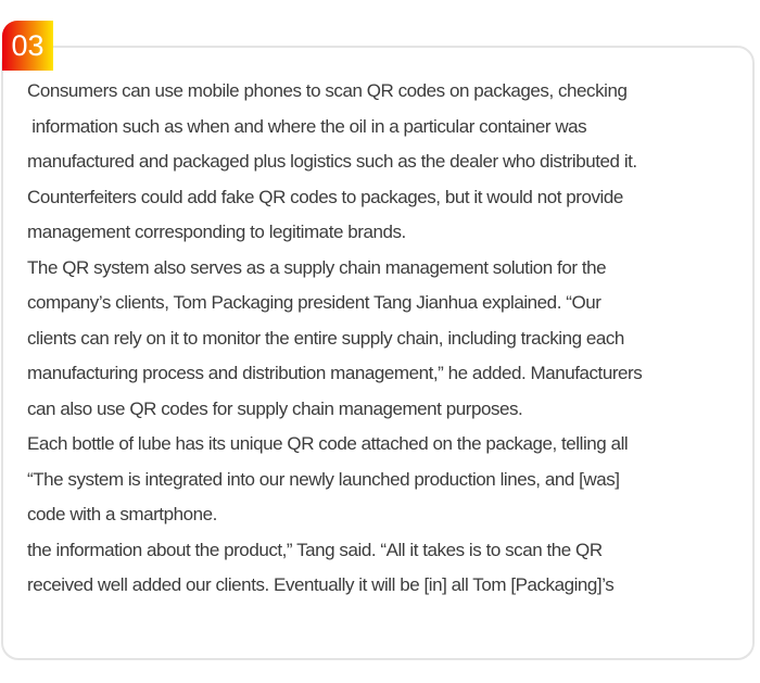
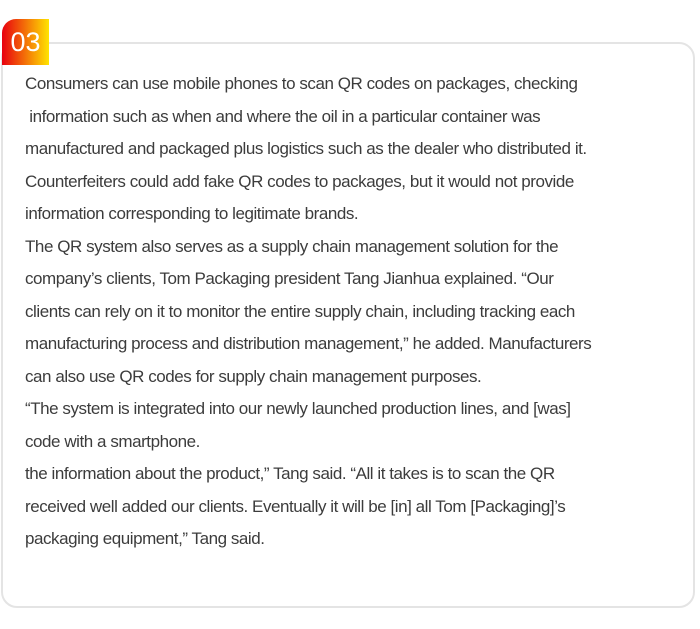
  03
  Consumers can use mobile phones to scan QR codes on packages, checking
  information such as when and where the oil in a particular container was
  manufactured and packaged plus logistics such as the dealer who distributed it.
  Counterfeiters could add fake QR codes to packages, but it would not provide
- management corresponding to legitimate brands.
+ information corresponding to legitimate brands.
  The QR system also serves as a supply chain management solution for the
  company’s clients, Tom Packaging president Tang Jianhua explained. “Our
  clients can rely on it to monitor the entire supply chain, including tracking each
  manufacturing process and distribution management,” he added. Manufacturers
  can also use QR codes for supply chain management purposes.
- Each bottle of lube has its unique QR code attached on the package, telling all
  “The system is integrated into our newly launched production lines, and [was]
  code with a smartphone.
  the information about the product,” Tang said. “All it takes is to scan the QR
  received well added our clients. Eventually it will be [in] all Tom [Packaging]’s
+ packaging equipment,” Tang said.
